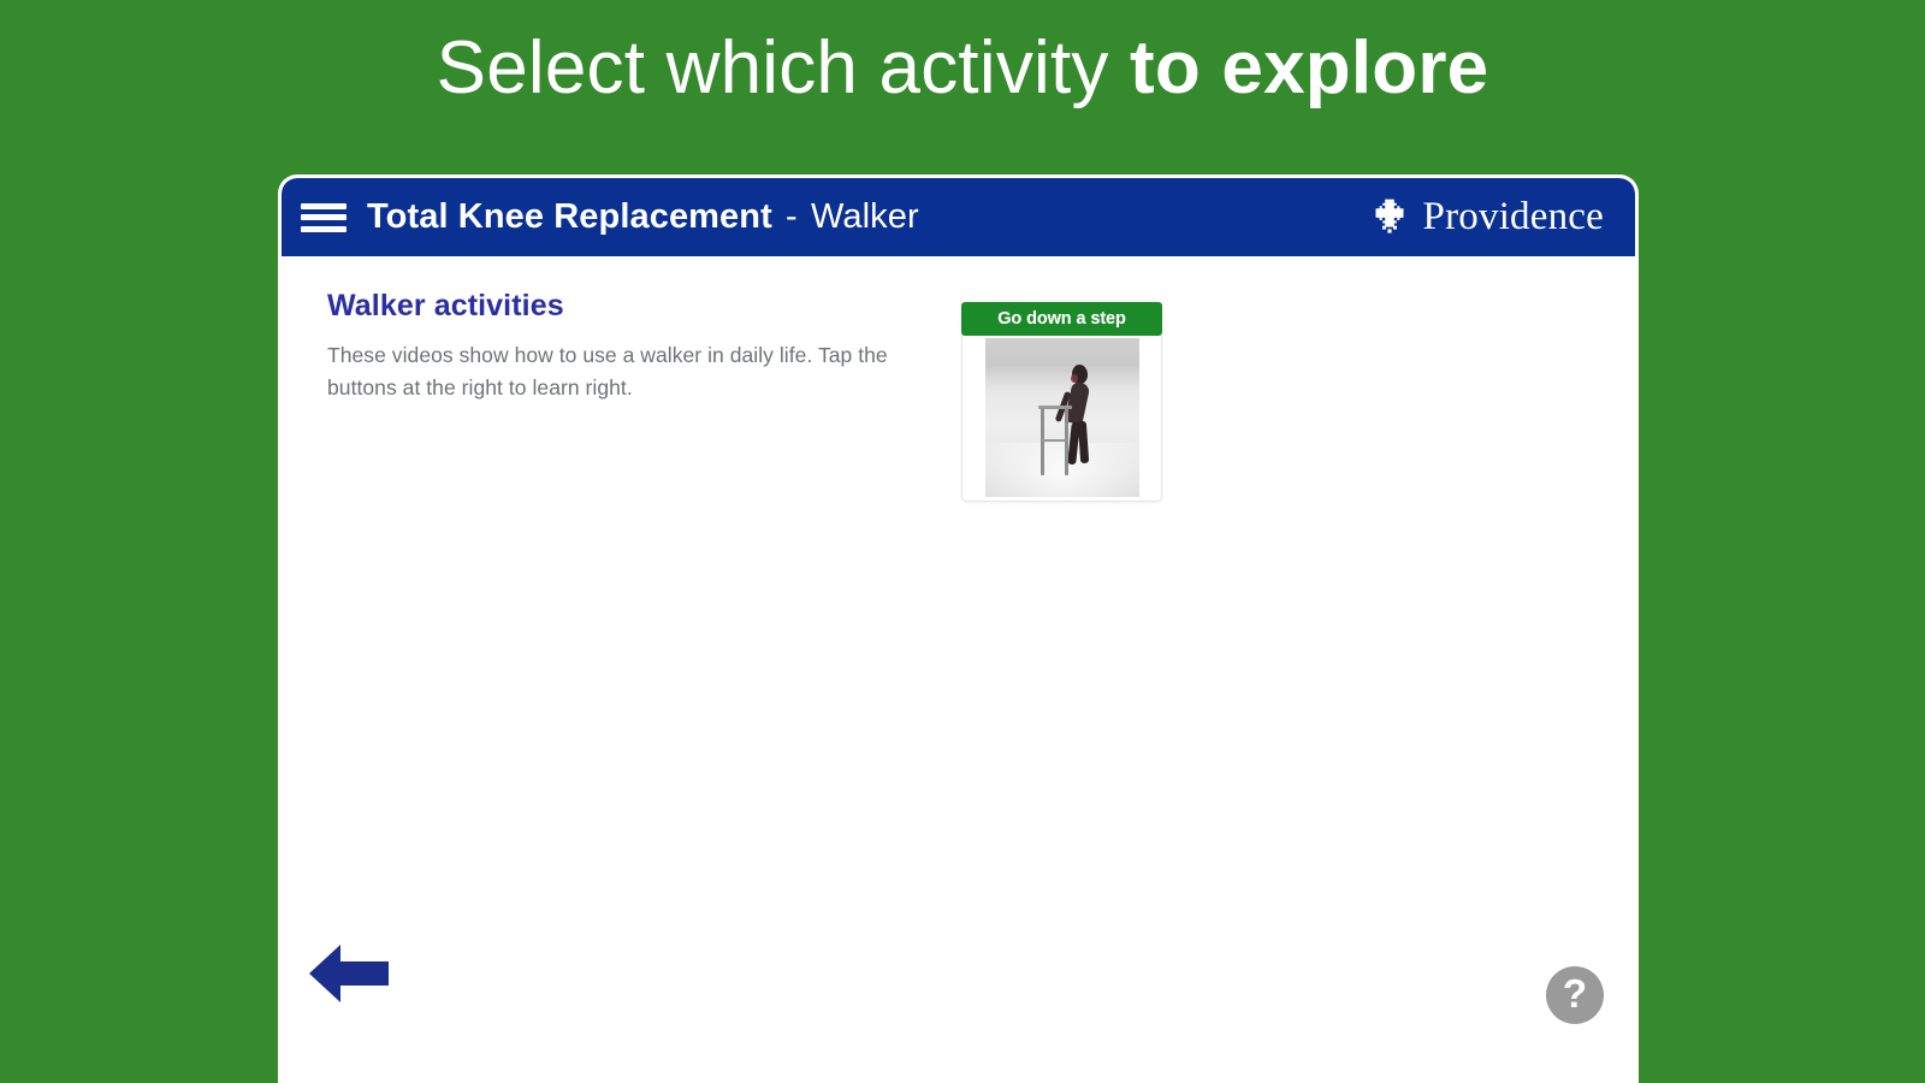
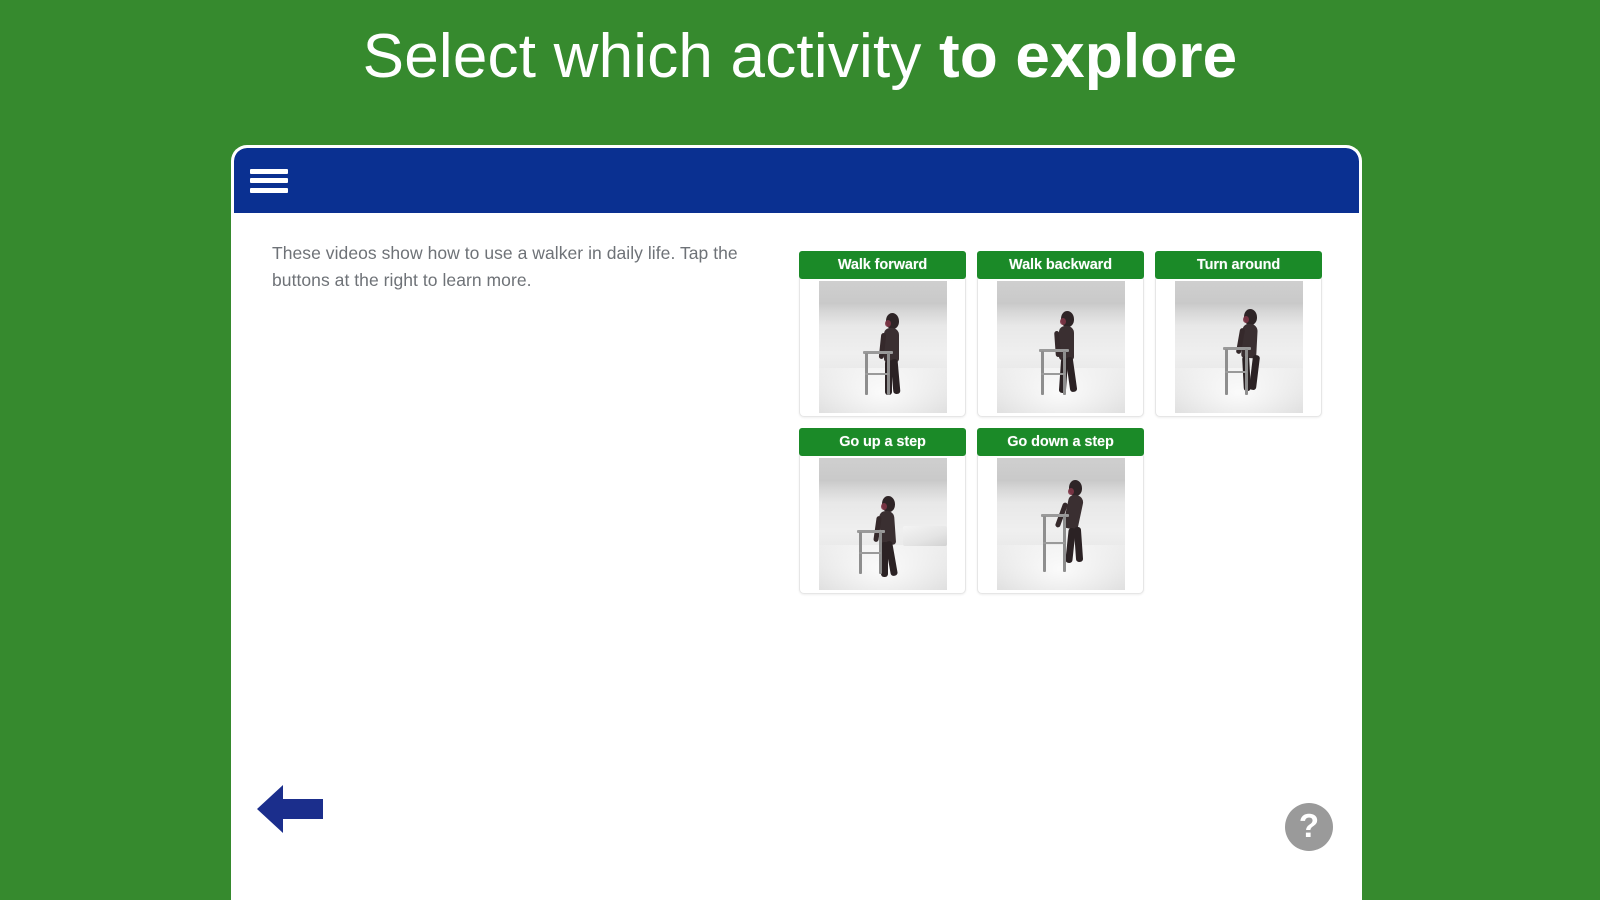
  Select which activity to explore
- Total Knee Replacement - Walker
- Providence
- Walker activities
- These videos show how to use a walker in daily life. Tap the buttons at the right to learn right.
+ These videos show how to use a walker in daily life. Tap the buttons at the right to learn more.
+ Walk forward
+ Walk backward
+ Turn around
+ Go up a step
  Go down a step
  ?
